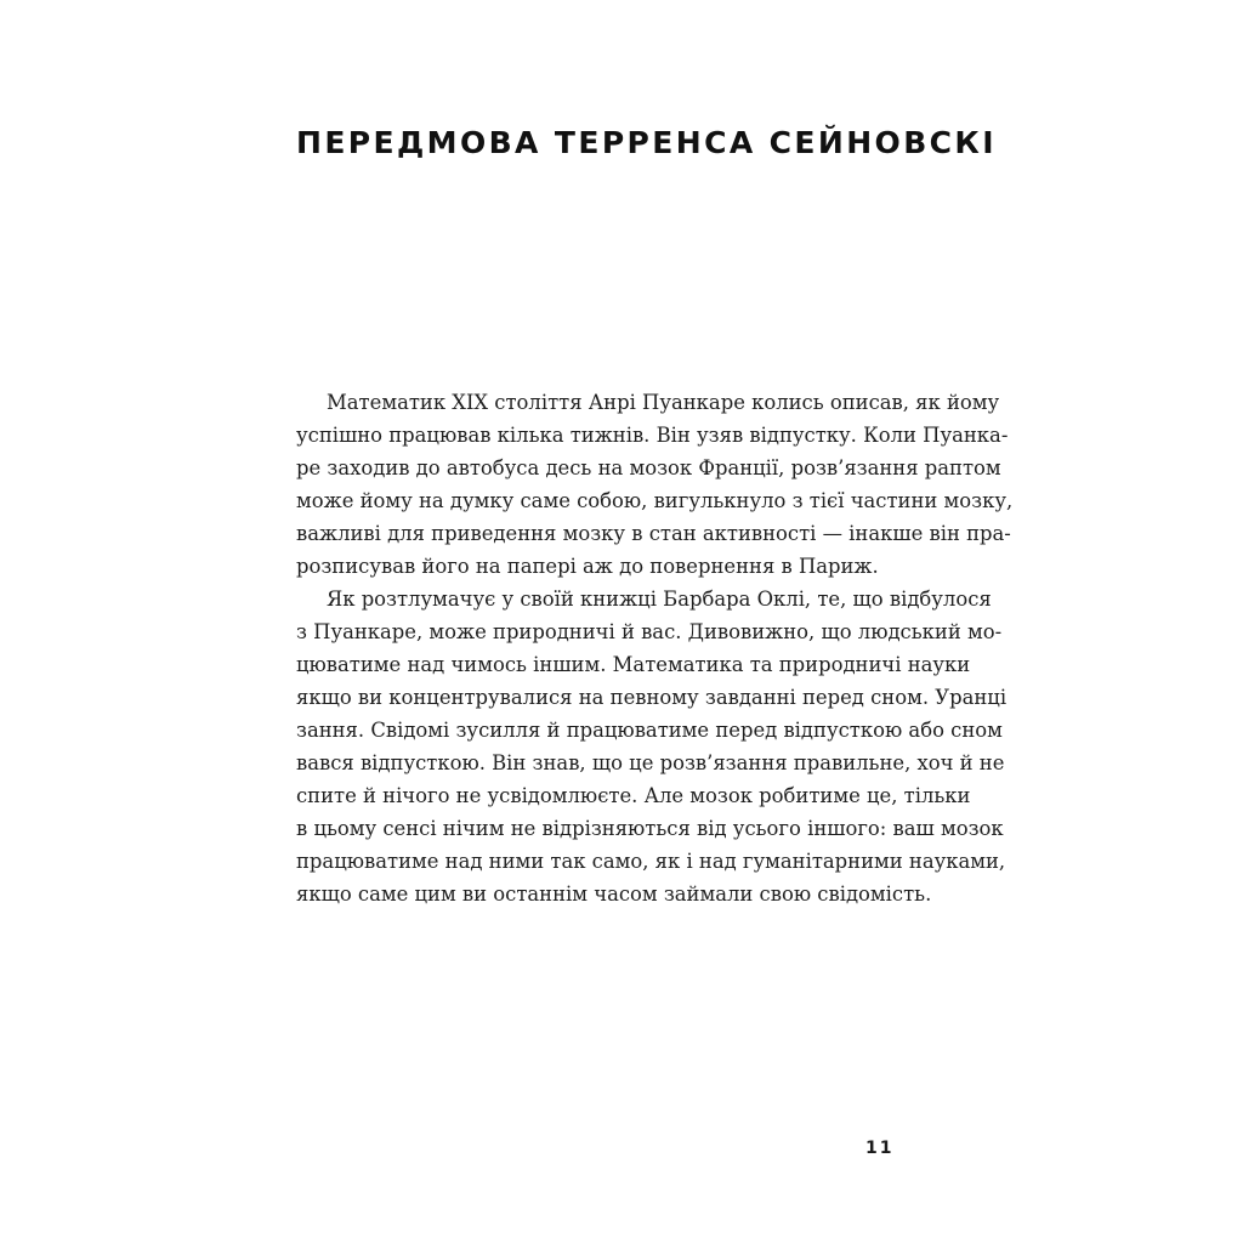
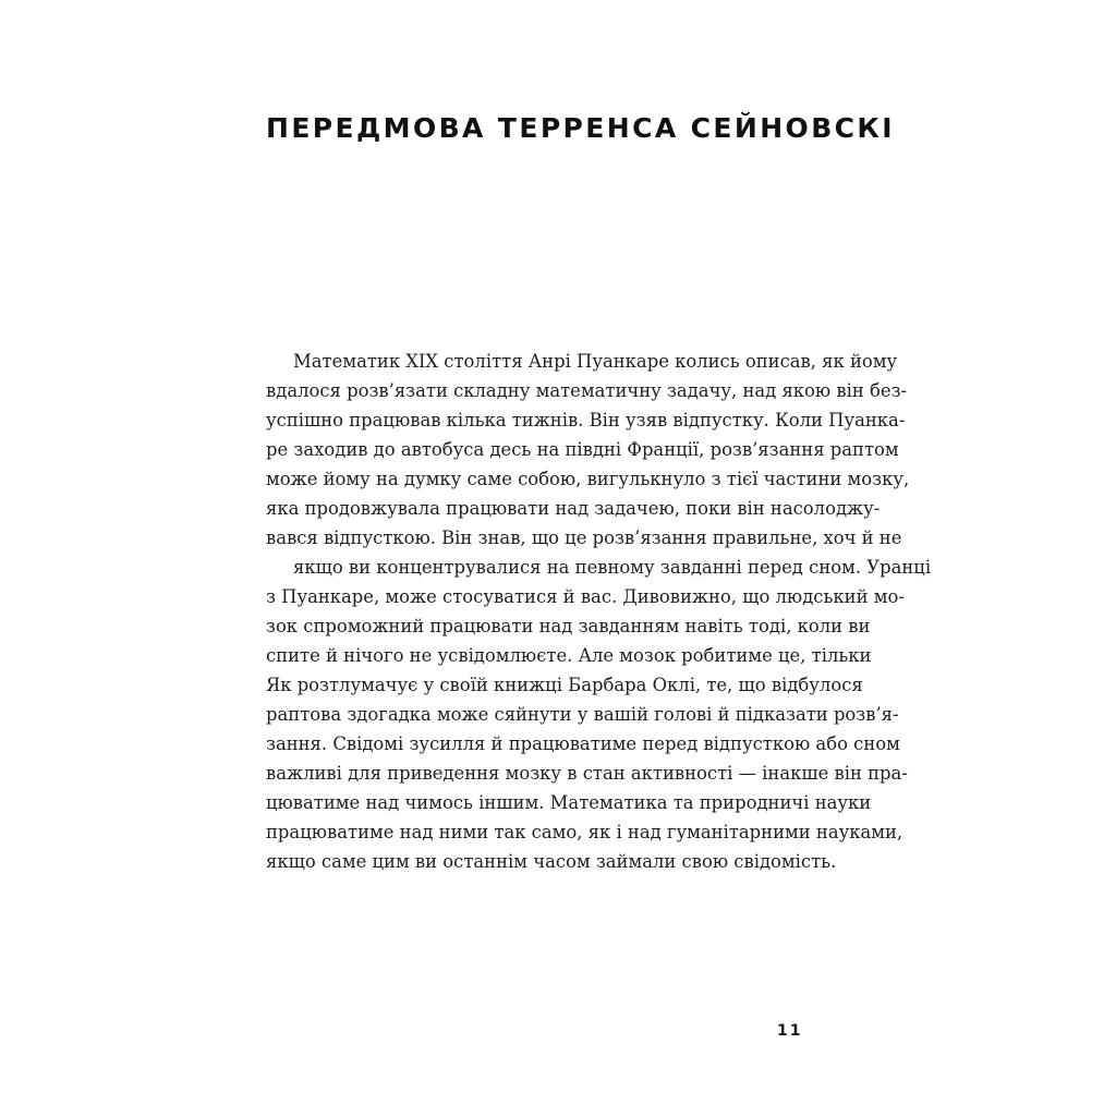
  ПЕРЕДМОВА ТЕРРЕНСА СЕЙНОВСКІ
  Математик XIX століття Анрі Пуанкаре колись описав, як йому
+ вдалося розв’язати складну математичну задачу, над якою він без-
  успішно працював кілька тижнів. Він узяв відпустку. Коли Пуанка-
- ре заходив до автобуса десь на мозок Франції, розв’язання раптом
+ ре заходив до автобуса десь на півдні Франції, розв’язання раптом
  може йому на думку саме собою, вигулькнуло з тієї частини мозку,
+ яка продовжувала працювати над задачею, поки він насолоджу-
- важливі для приведення мозку в стан активності — інакше він пра-
+ вався відпусткою. Він знав, що це розв’язання правильне, хоч й не
- розписував його на папері аж до повернення в Париж.
- Як розтлумачує у своїй книжці Барбара Оклі, те, що відбулося
+ якщо ви концентрувалися на певному завданні перед сном. Уранці
- з Пуанкаре, може природничі й вас. Дивовижно, що людський мо-
+ з Пуанкаре, може стосуватися й вас. Дивовижно, що людський мо-
+ зок спроможний працювати над завданням навіть тоді, коли ви
- цюватиме над чимось іншим. Математика та природничі науки
+ спите й нічого не усвідомлюєте. Але мозок робитиме це, тільки
- якщо ви концентрувалися на певному завданні перед сном. Уранці
+ Як розтлумачує у своїй книжці Барбара Оклі, те, що відбулося
+ раптова здогадка може сяйнути у вашій голові й підказати розв’я-
  зання. Свідомі зусилля й працюватиме перед відпусткою або сном
- вався відпусткою. Він знав, що це розв’язання правильне, хоч й не
+ важливі для приведення мозку в стан активності — інакше він пра-
- спите й нічого не усвідомлюєте. Але мозок робитиме це, тільки
+ цюватиме над чимось іншим. Математика та природничі науки
- в цьому сенсі нічим не відрізняються від усього іншого: ваш мозок
  працюватиме над ними так само, як і над гуманітарними науками,
  якщо саме цим ви останнім часом займали свою свідомість.
  11
